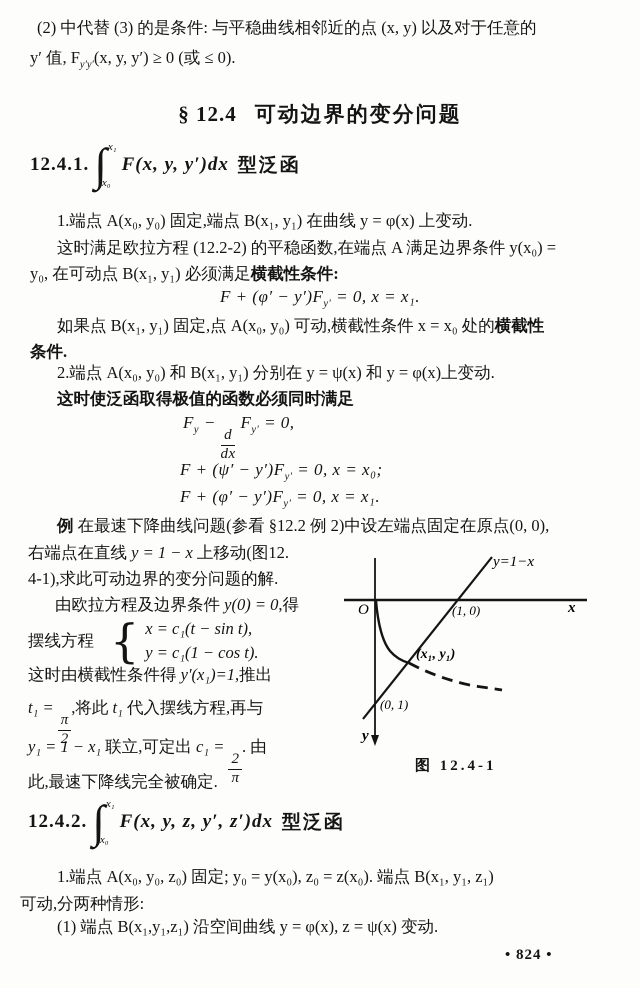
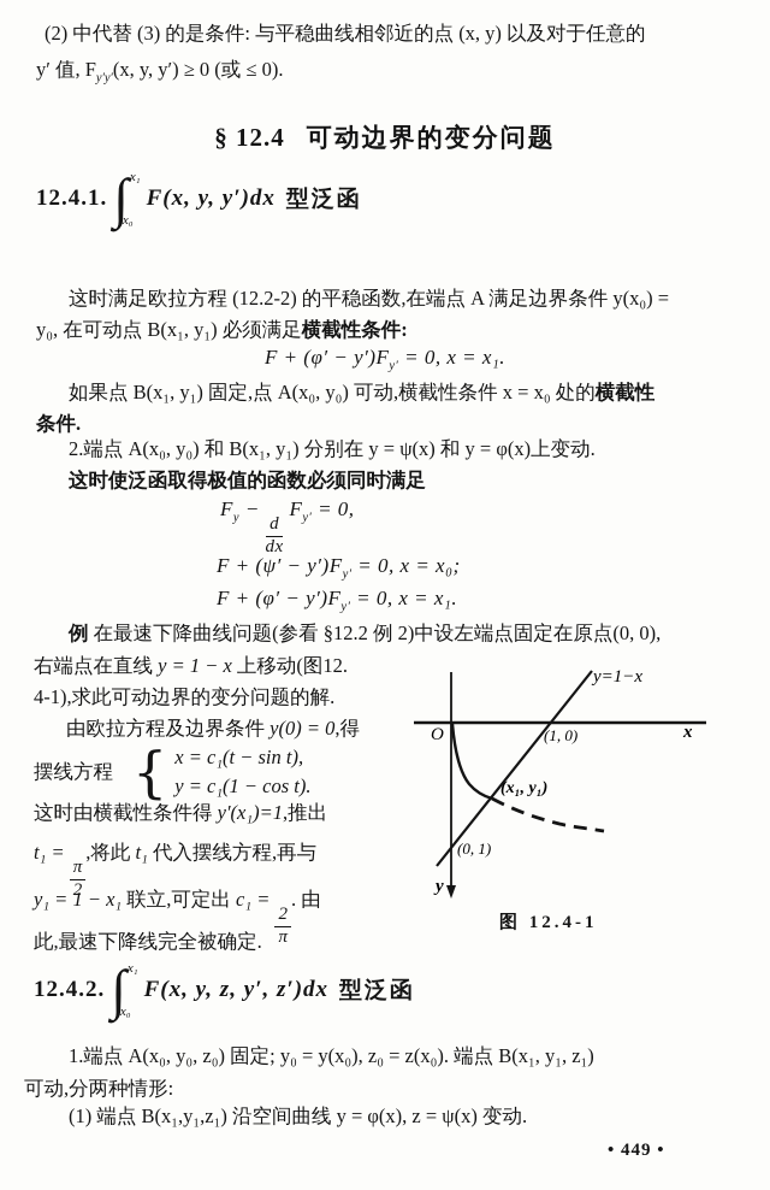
  (2) 中代替 (3) 的是条件: 与平稳曲线相邻近的点 (x, y) 以及对于任意的
  y′ 值, Fy′y′(x, y, y′) ≥ 0 (或 ≤ 0).
  § 12.4 可动边界的变分问题
  12.4.1.
  ∫
  x₁
  x₀
  F(x, y, y′)dx
  型泛函
- 1.端点 A(x₀, y₀) 固定,端点 B(x₁, y₁) 在曲线 y = φ(x) 上变动.
  这时满足欧拉方程 (12.2-2) 的平稳函数,在端点 A 满足边界条件 y(x₀) =
  y₀, 在可动点 B(x₁, y₁) 必须满足横截性条件:
  F + (φ′ − y′)Fy′ = 0, x = x₁.
  如果点 B(x₁, y₁) 固定,点 A(x₀, y₀) 可动,横截性条件 x = x₀ 处的横截性
  条件.
  2.端点 A(x₀, y₀) 和 B(x₁, y₁) 分别在 y = ψ(x) 和 y = φ(x)上变动.
  这时使泛函取得极值的函数必须同时满足
  Fy −
  d
  dx
  Fy′ = 0,
  F + (ψ′ − y′)Fy′ = 0, x = x₀;
  F + (φ′ − y′)Fy′ = 0, x = x₁.
  例 在最速下降曲线问题(参看 §12.2 例 2)中设左端点固定在原点(0, 0),
  右端点在直线 y = 1 − x 上移动(图12.
  4-1),求此可动边界的变分问题的解.
  由欧拉方程及边界条件 y(0) = 0,得
  摆线方程
  {
  x = c₁(t − sin t),
  y = c₁(1 − cos t).
  这时由横截性条件得 y′(x₁)=1,推出
  t₁ =
  π
  2
  ,将此 t₁ 代入摆线方程,再与
  y₁ = 1 − x₁ 联立,可定出 c₁ =
  2
  π
  . 由
  此,最速下降线完全被确定.
  y=1−x
  O
  x
  y
  (1, 0)
  (x₁, y₁)
  (0, 1)
  图 12.4-1
  12.4.2.
  ∫
  x₁
  x₀
  F(x, y, z, y′, z′)dx
  型泛函
  1.端点 A(x₀, y₀, z₀) 固定; y₀ = y(x₀), z₀ = z(x₀). 端点 B(x₁, y₁, z₁)
  可动,分两种情形:
  (1) 端点 B(x₁,y₁,z₁) 沿空间曲线 y = φ(x), z = ψ(x) 变动.
- • 824 •
+ • 449 •
